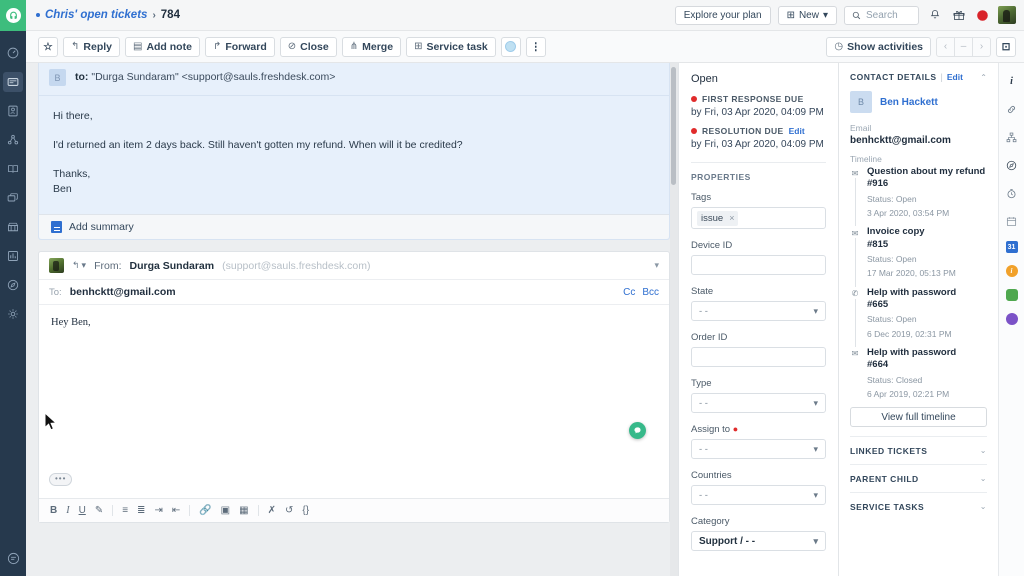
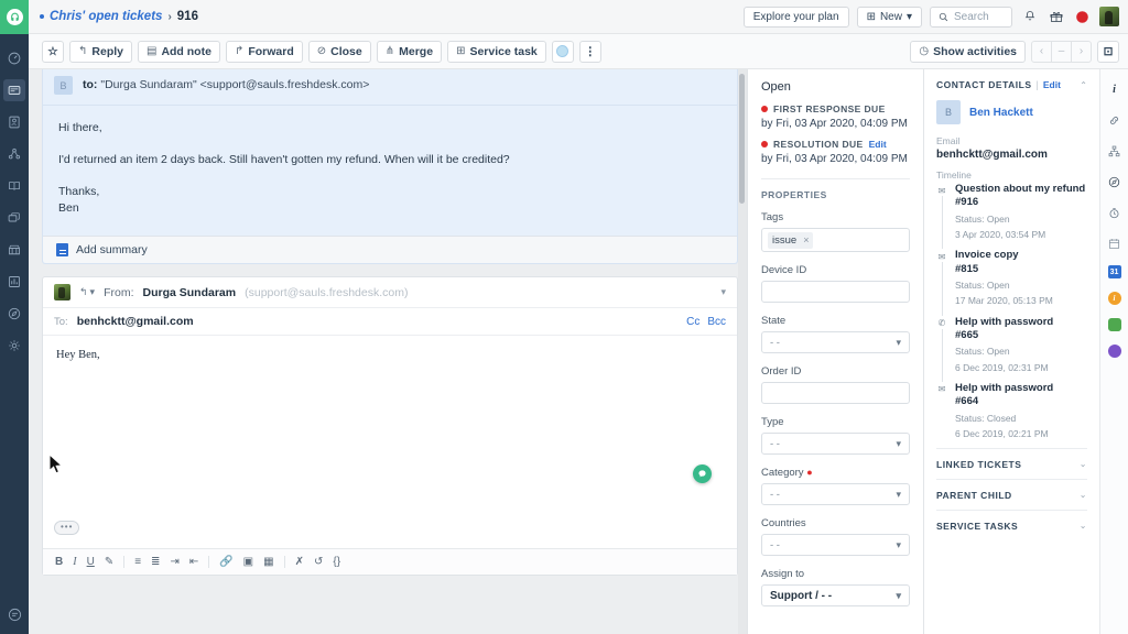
  Chris' open tickets
  ›
- 784
+ 916
  Explore your plan
  ⊞
  New
  ▾
  Search
  ☆
  ↰
  Reply
  ▤
  Add note
  ↱
  Forward
  ⊘
  Close
  ⋔
  Merge
  ⊞
  Service task
  ⋮
  ◷
  Show activities
  ‹
  –
  ›
  ⊡
  B
  to: "Durga Sundaram" <support@sauls.freshdesk.com>
  Hi there,
  I'd returned an item 2 days back. Still haven't gotten my refund. When will it be credited?
  Thanks,
  Ben
  Add summary
  ↰
  ▾
  From:
  Durga Sundaram
  (support@sauls.freshdesk.com)
  ▾
  To:
  benhcktt@gmail.com
  Cc
  Bcc
  Hey Ben,
  •••
  B
  I
  U
  ✎
  ≡
  ≣
  ⇥
  ⇤
  🔗
  ▣
  ▦
  ✗
  ↺
  {}
  Open
  FIRST RESPONSE DUE
  by Fri, 03 Apr 2020, 04:09 PM
  RESOLUTION DUE
  Edit
  by Fri, 03 Apr 2020, 04:09 PM
  PROPERTIES
  Tags
  issue
  ×
  Device ID
  State
  - -
  Order ID
  Type
  - -
- Assign to ●
+ Category ●
  - -
  Countries
  - -
- Category
+ Assign to
  Support / - -
  CONTACT DETAILS
  |
  Edit
  ⌃
  B
  Ben Hackett
  Email
  benhcktt@gmail.com
  Timeline
  ✉
  Question about my refund
  #916
  Status: Open
  3 Apr 2020, 03:54 PM
  ✉
  Invoice copy
  #815
  Status: Open
  17 Mar 2020, 05:13 PM
  ✆
  Help with password
  #665
  Status: Open
  6 Dec 2019, 02:31 PM
  ✉
  Help with password
  #664
  Status: Closed
- 6 Apr 2019, 02:21 PM
+ 6 Dec 2019, 02:21 PM
- View full timeline
  LINKED TICKETS
  ⌄
  PARENT CHILD
  ⌄
  SERVICE TASKS
  ⌄
  i
  i
